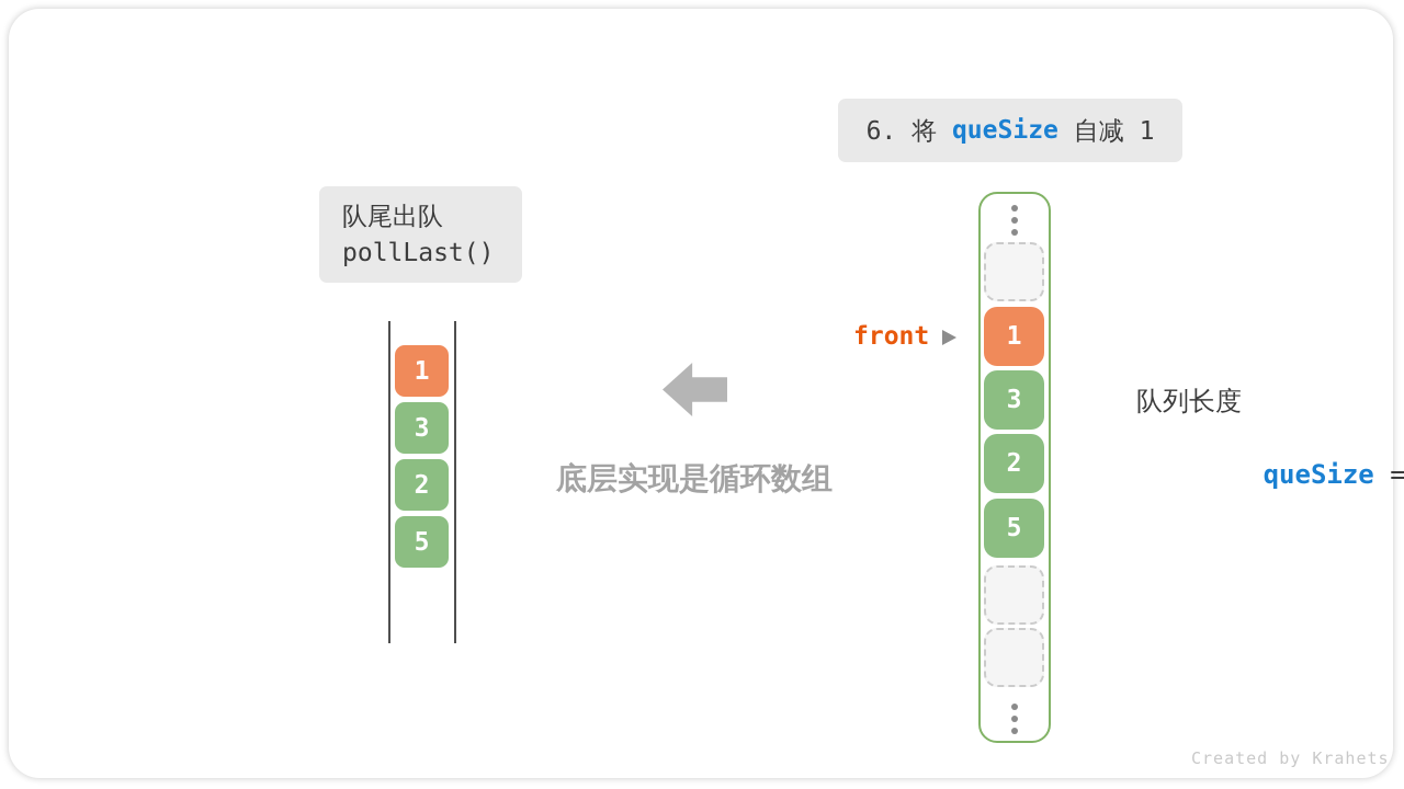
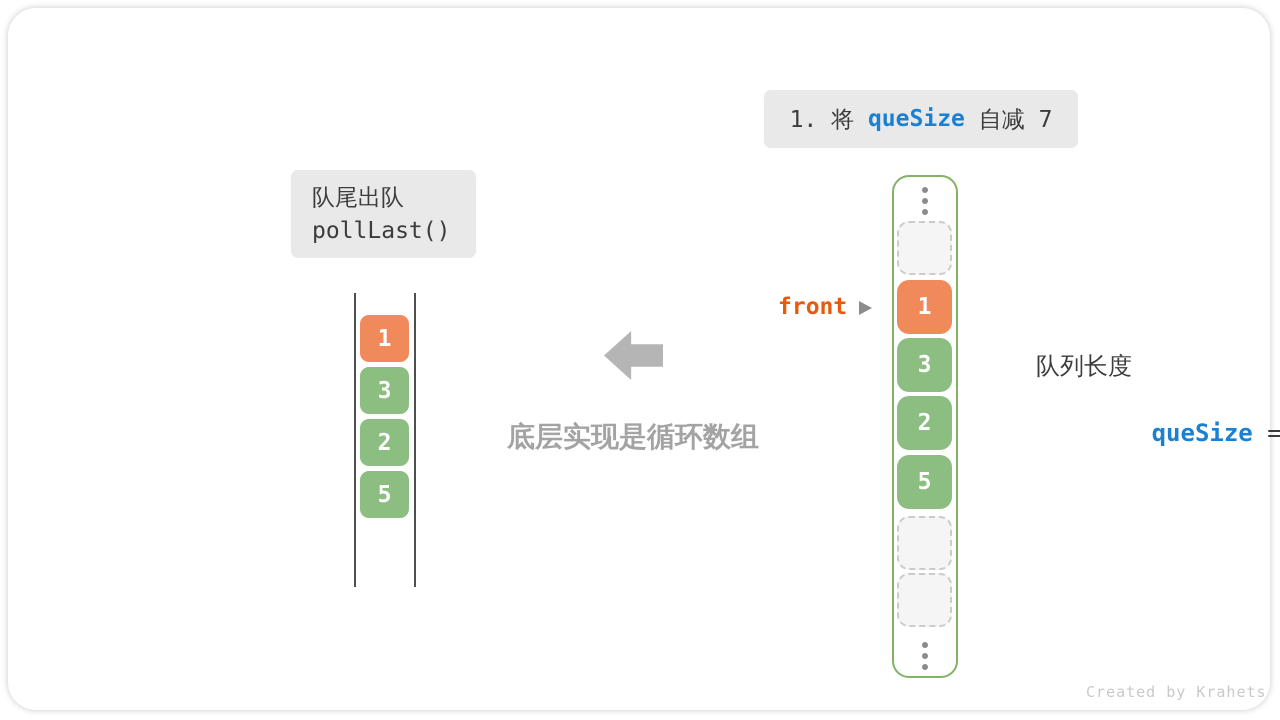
- 6. 将
+ 1. 将
  queSize
- 自减 1
+ 自减 7
  队尾出队
  pollLast()
  1
  3
  2
  5
  底层实现是循环数组
  front
  1
  3
  2
  5
  队列长度
  queSize =
  Created by Krahets
